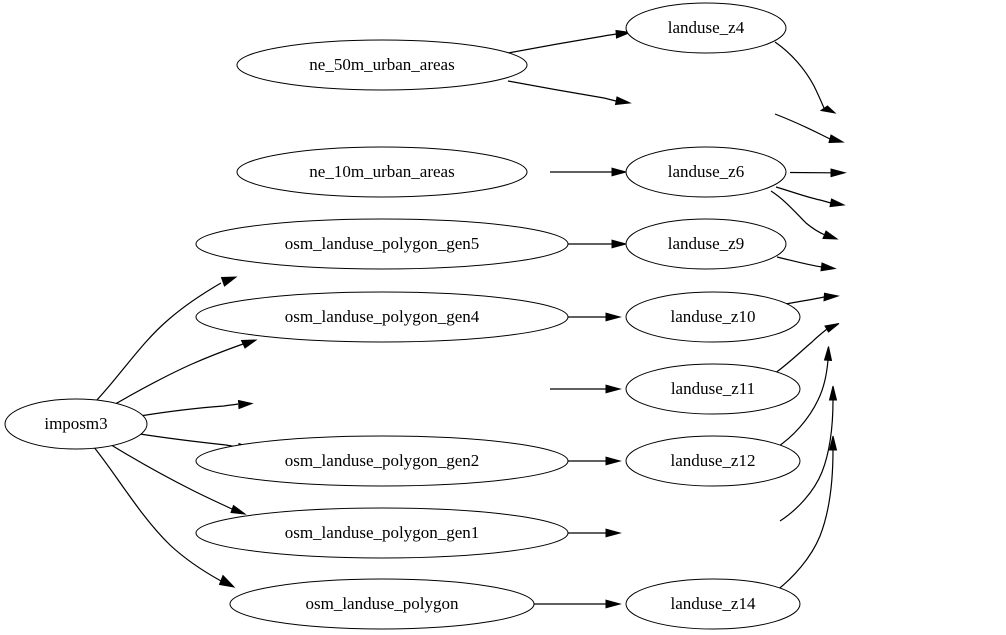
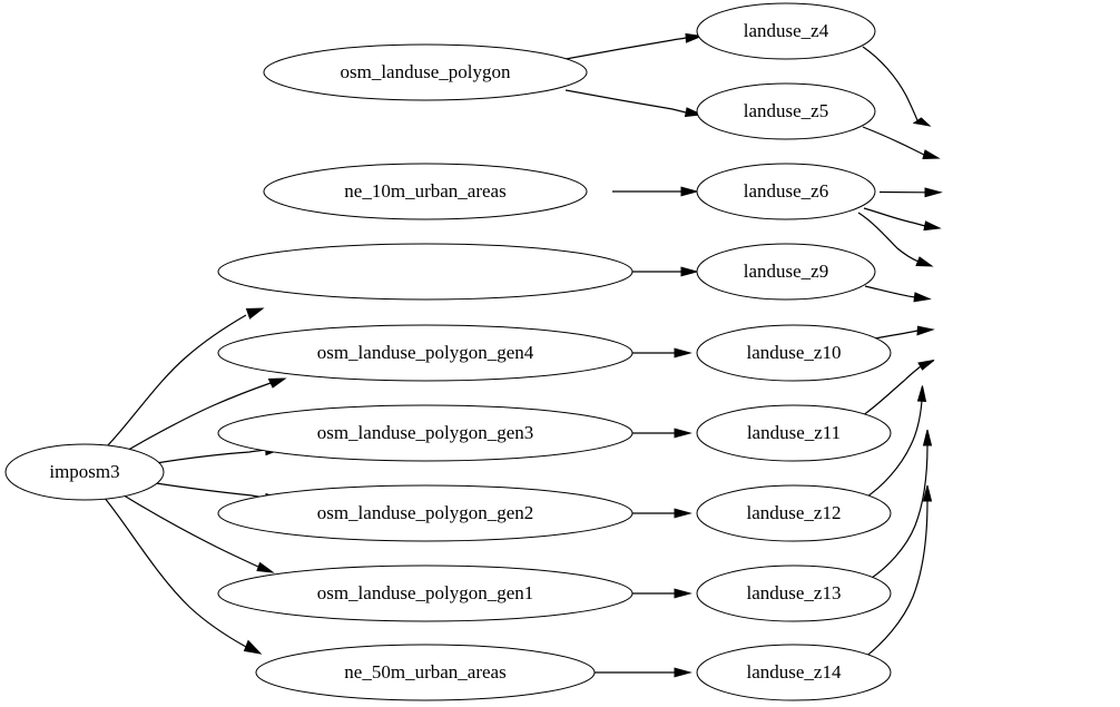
  imposm3
- ne_50m_urban_areas
+ osm_landuse_polygon
  ne_10m_urban_areas
- osm_landuse_polygon_gen5
  osm_landuse_polygon_gen4
+ osm_landuse_polygon_gen3
  osm_landuse_polygon_gen2
  osm_landuse_polygon_gen1
- osm_landuse_polygon
+ ne_50m_urban_areas
  landuse_z4
+ landuse_z5
  landuse_z6
  landuse_z9
  landuse_z10
  landuse_z11
  landuse_z12
+ landuse_z13
  landuse_z14
